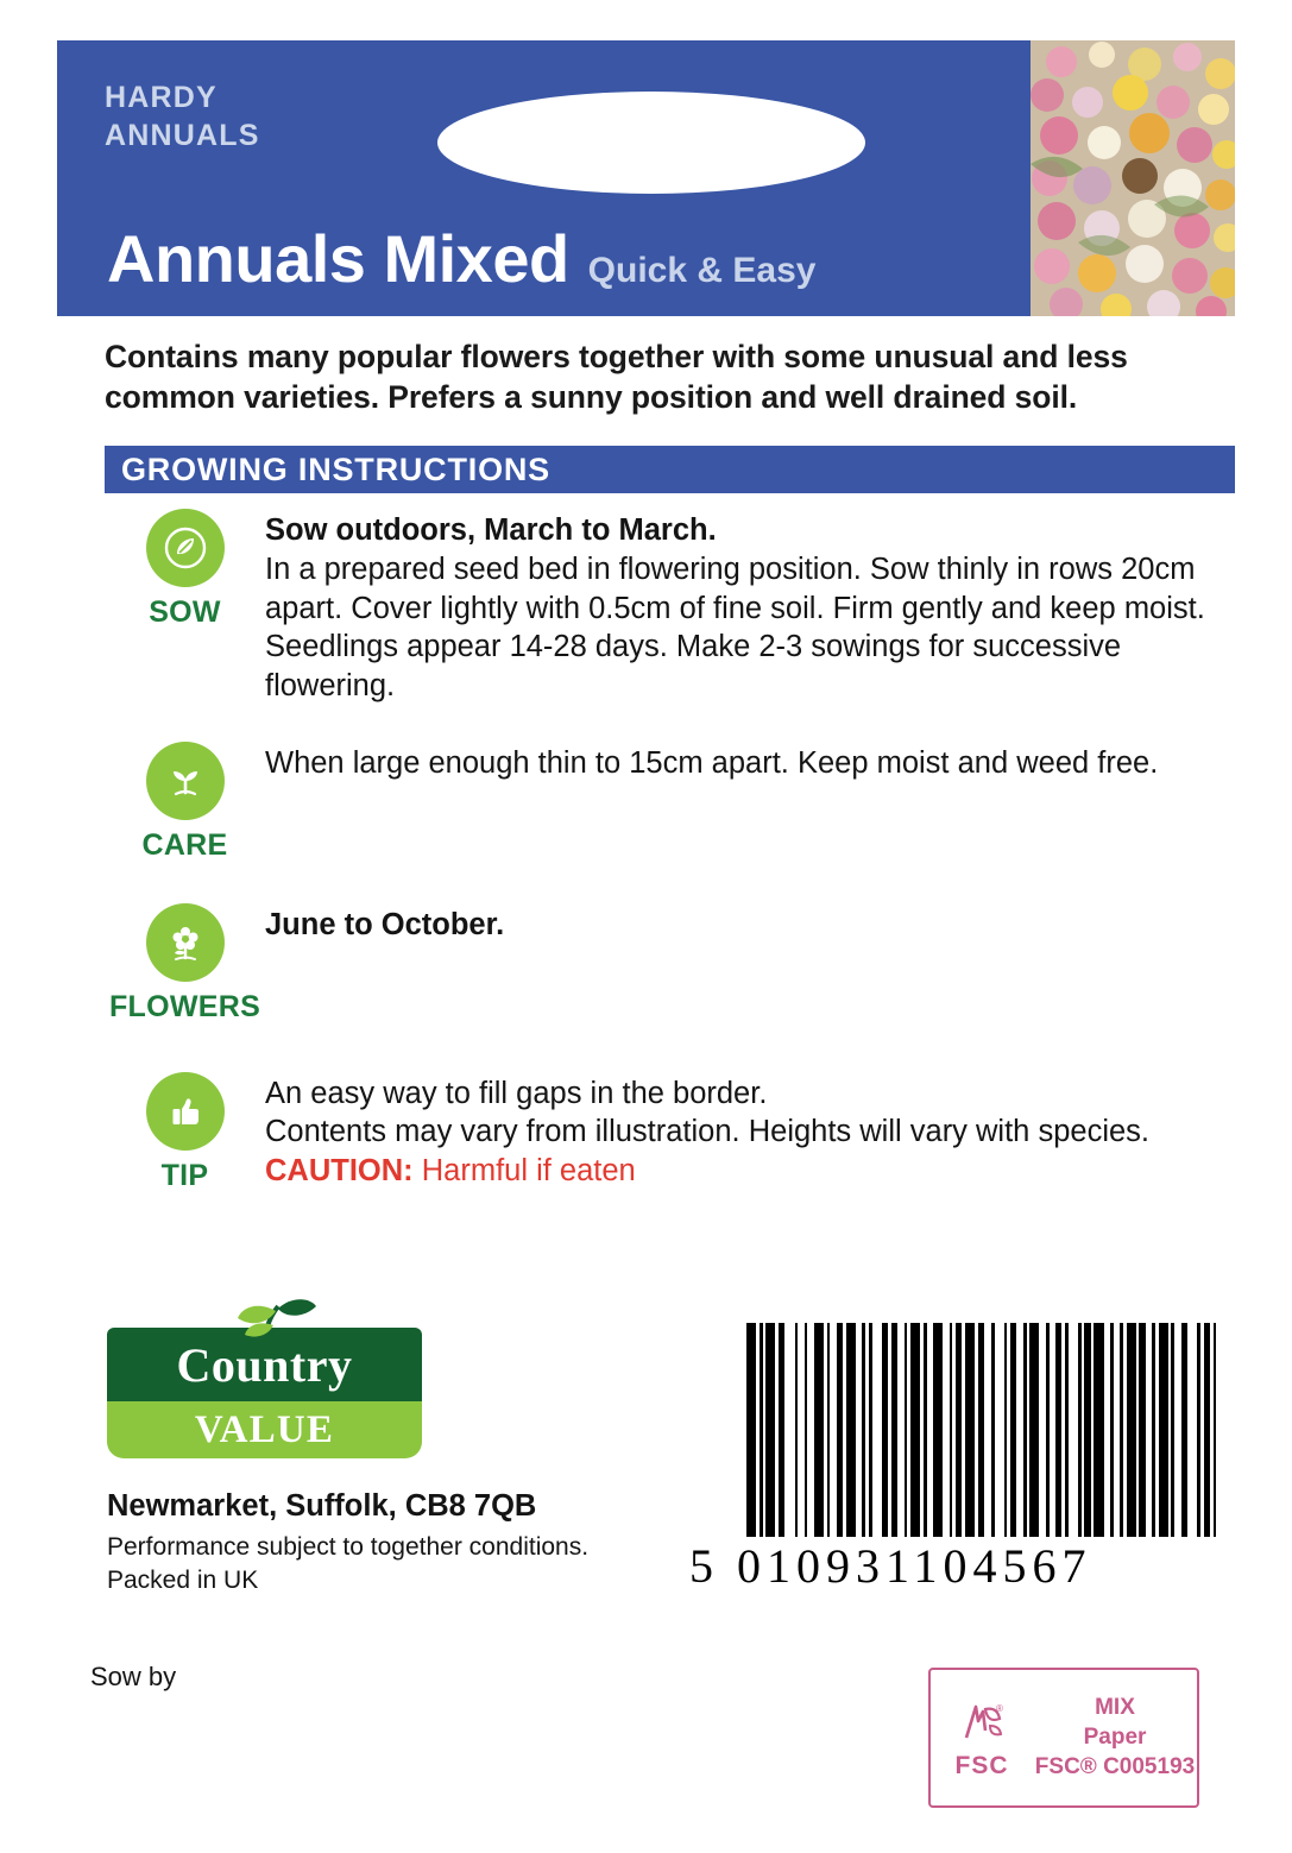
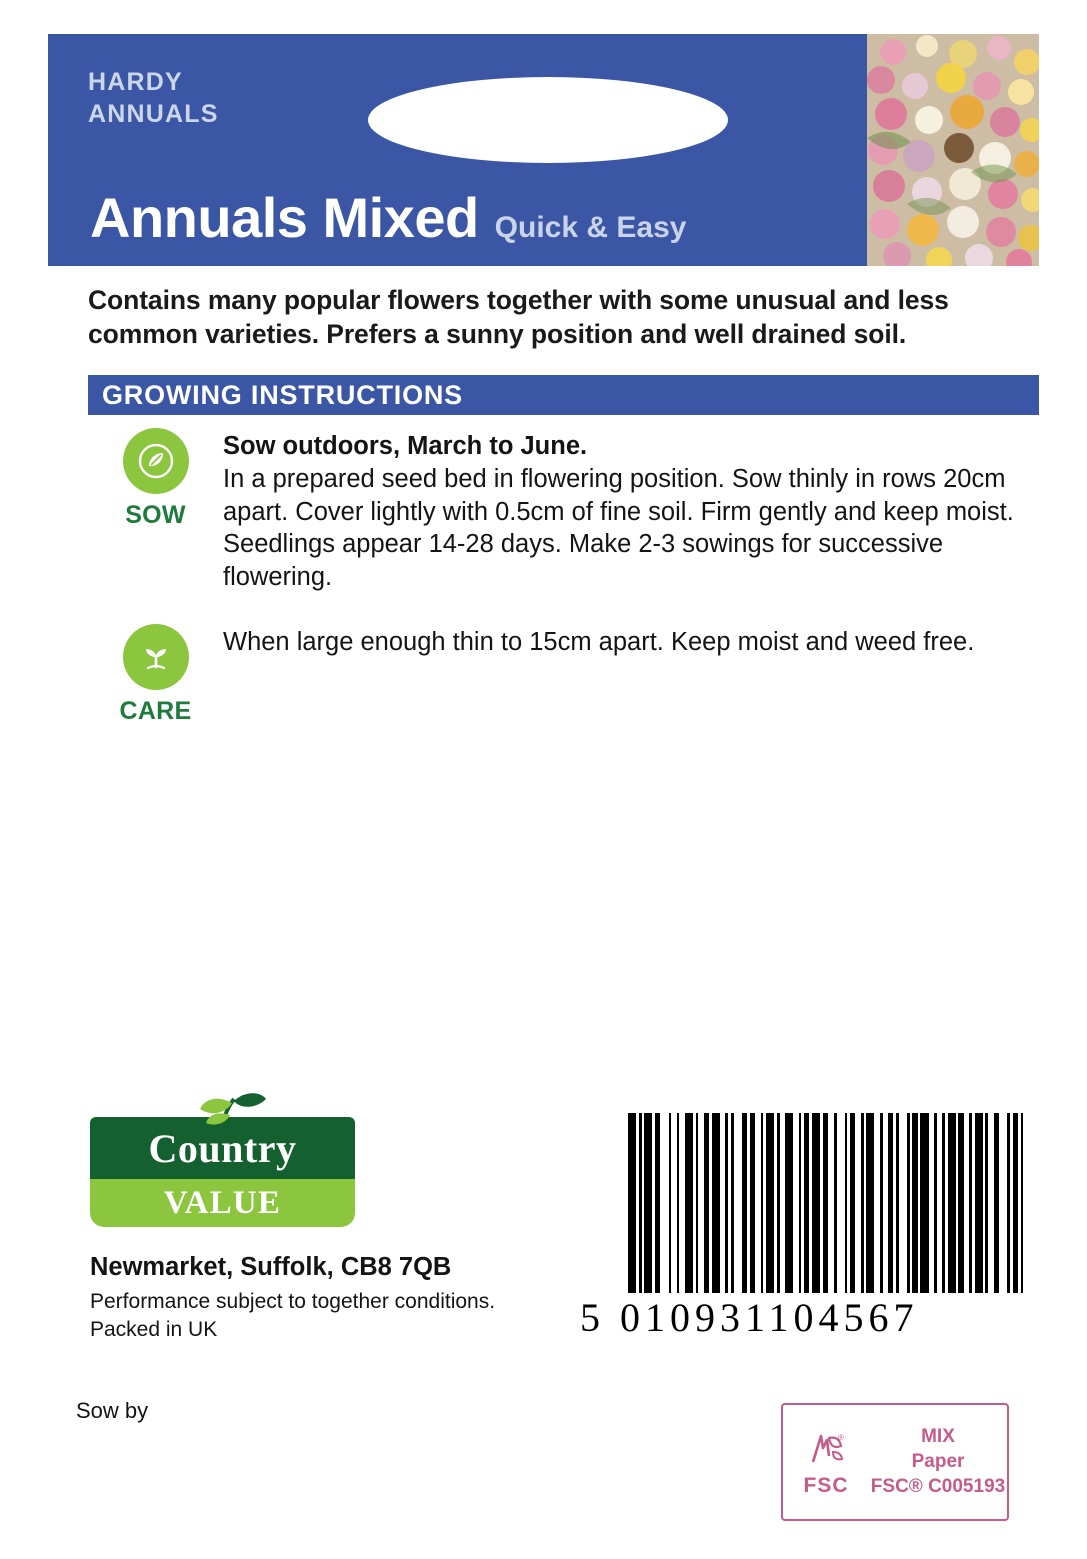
  HARDY
  ANNUALS
  Annuals Mixed
  Quick & Easy
  Contains many popular flowers together with some unusual and less common varieties. Prefers a sunny position and well drained soil.
  GROWING INSTRUCTIONS
  SOW
- Sow outdoors, March to March.
+ Sow outdoors, March to June.
  In a prepared seed bed in flowering position. Sow thinly in rows 20cm apart. Cover lightly with 0.5cm of fine soil. Firm gently and keep moist. Seedlings appear 14-28 days. Make 2-3 sowings for successive flowering.
  CARE
  When large enough thin to 15cm apart. Keep moist and weed free.
- FLOWERS
- June to October.
- TIP
- An easy way to fill gaps in the border.
- Contents may vary from illustration. Heights will vary with species.
- CAUTION: Harmful if eaten
  Country
  VALUE
  Newmarket, Suffolk, CB8 7QB
  Performance subject to together conditions.
  Packed in UK
  Sow by
  5 010931104567
  ®
  FSC
  MIX
  Paper
  FSC® C005193
